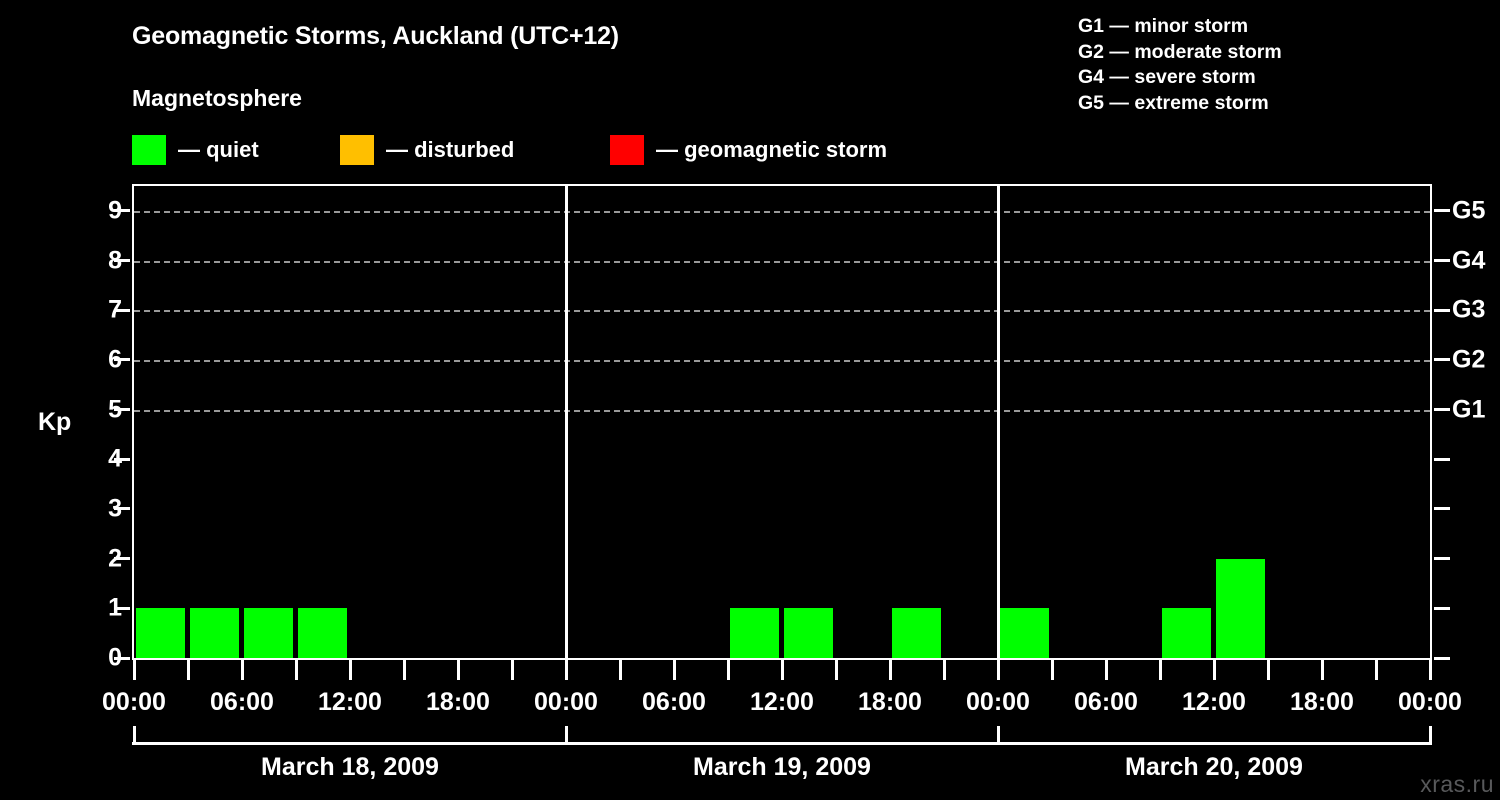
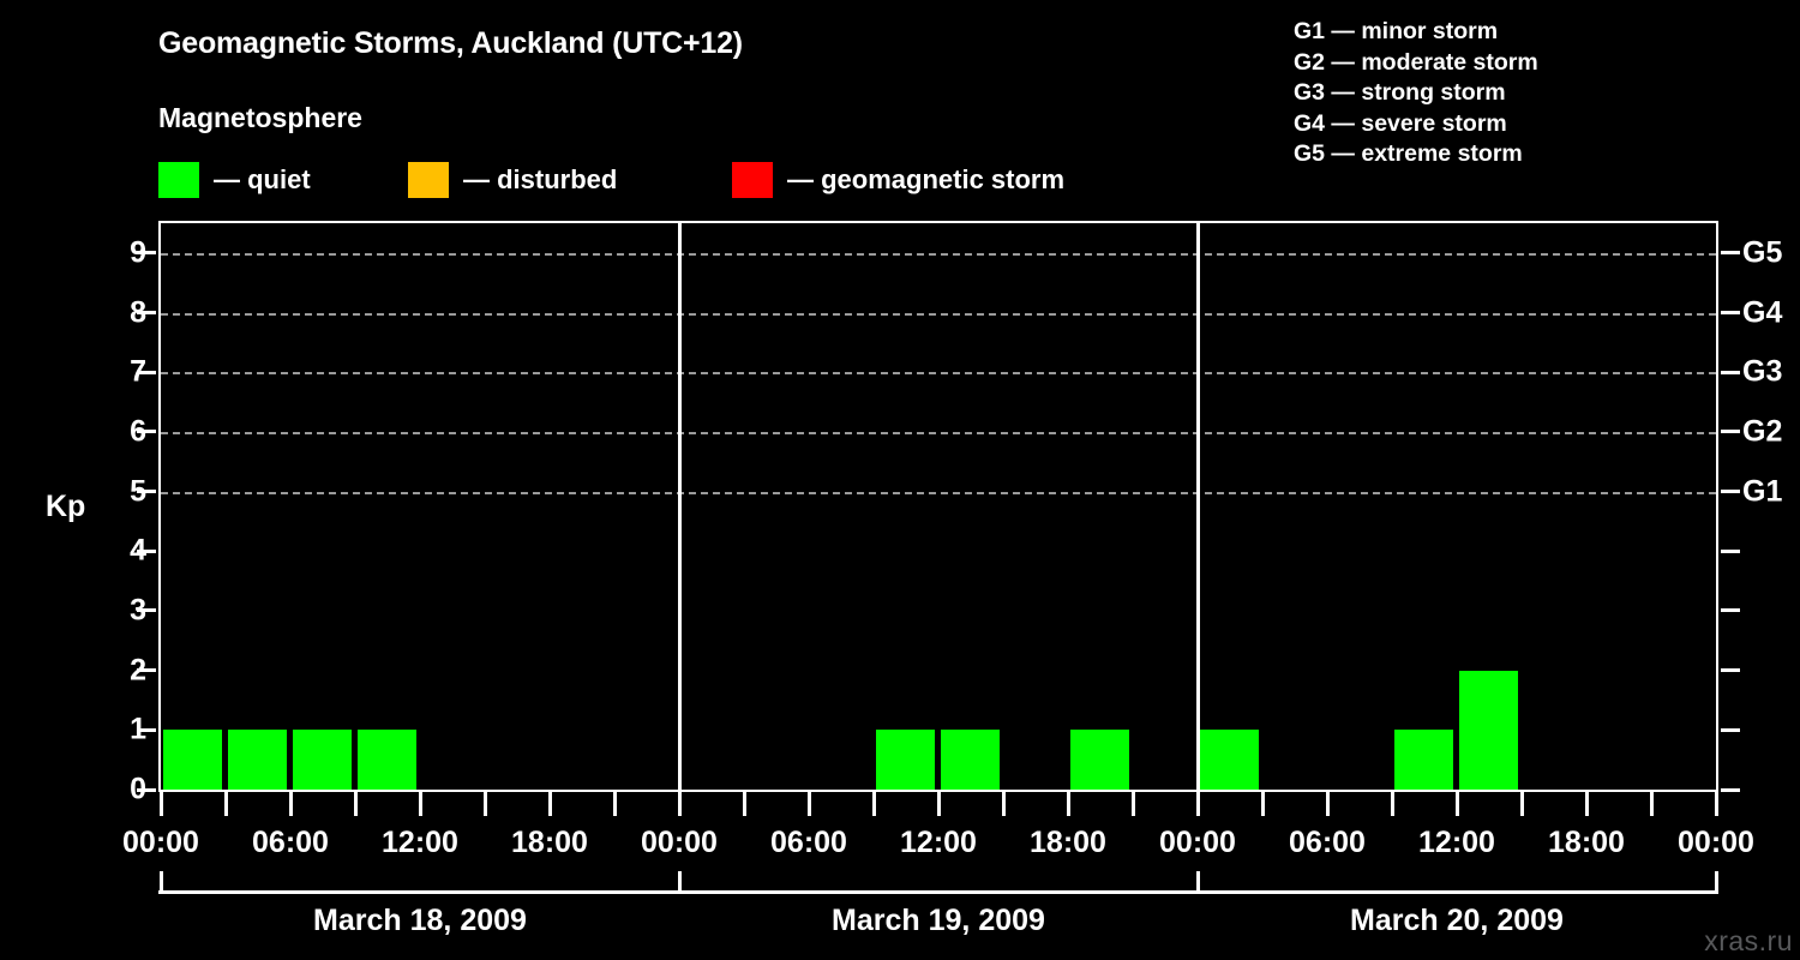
  Geomagnetic Storms, Auckland (UTC+12)
  Magnetosphere
  — quiet
  — disturbed
  — geomagnetic storm
  G1 — minor storm
  G2 — moderate storm
+ G3 — strong storm
  G4 — severe storm
  G5 — extreme storm
  Kp
  0
  1
  2
  3
  4
  5
  6
  7
  8
  9
  G1
  G2
  G3
  G4
  G5
  00:00
  06:00
  12:00
  18:00
  00:00
  06:00
  12:00
  18:00
  00:00
  06:00
  12:00
  18:00
  00:00
  March 18, 2009
  March 19, 2009
  March 20, 2009
  xras.ru
